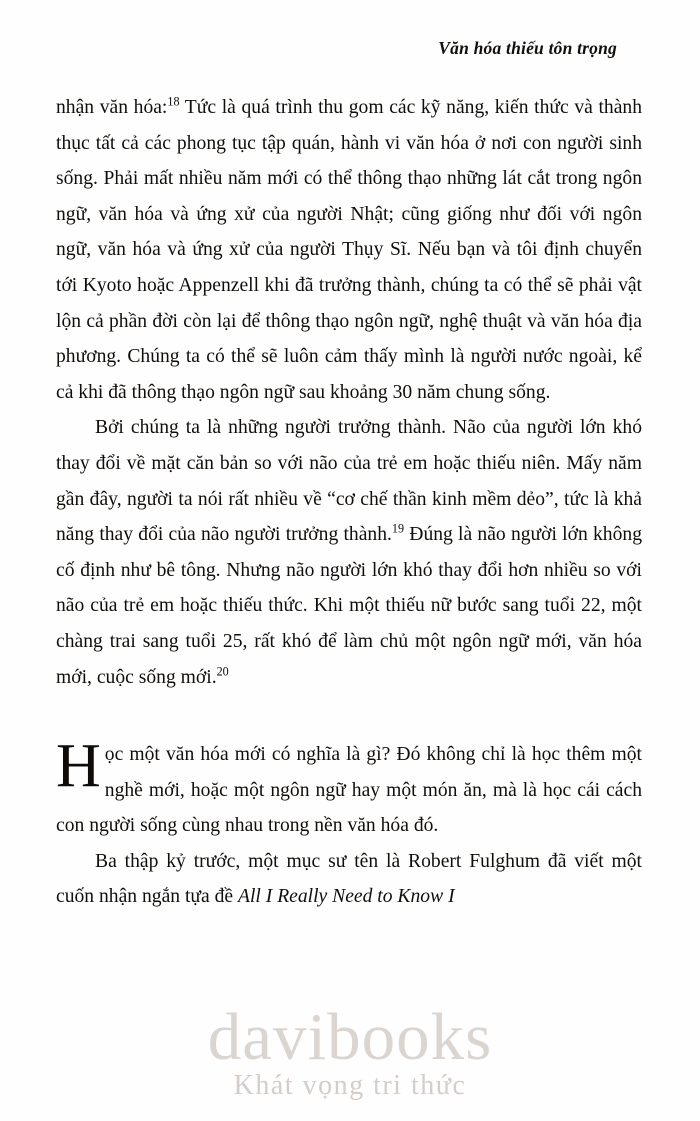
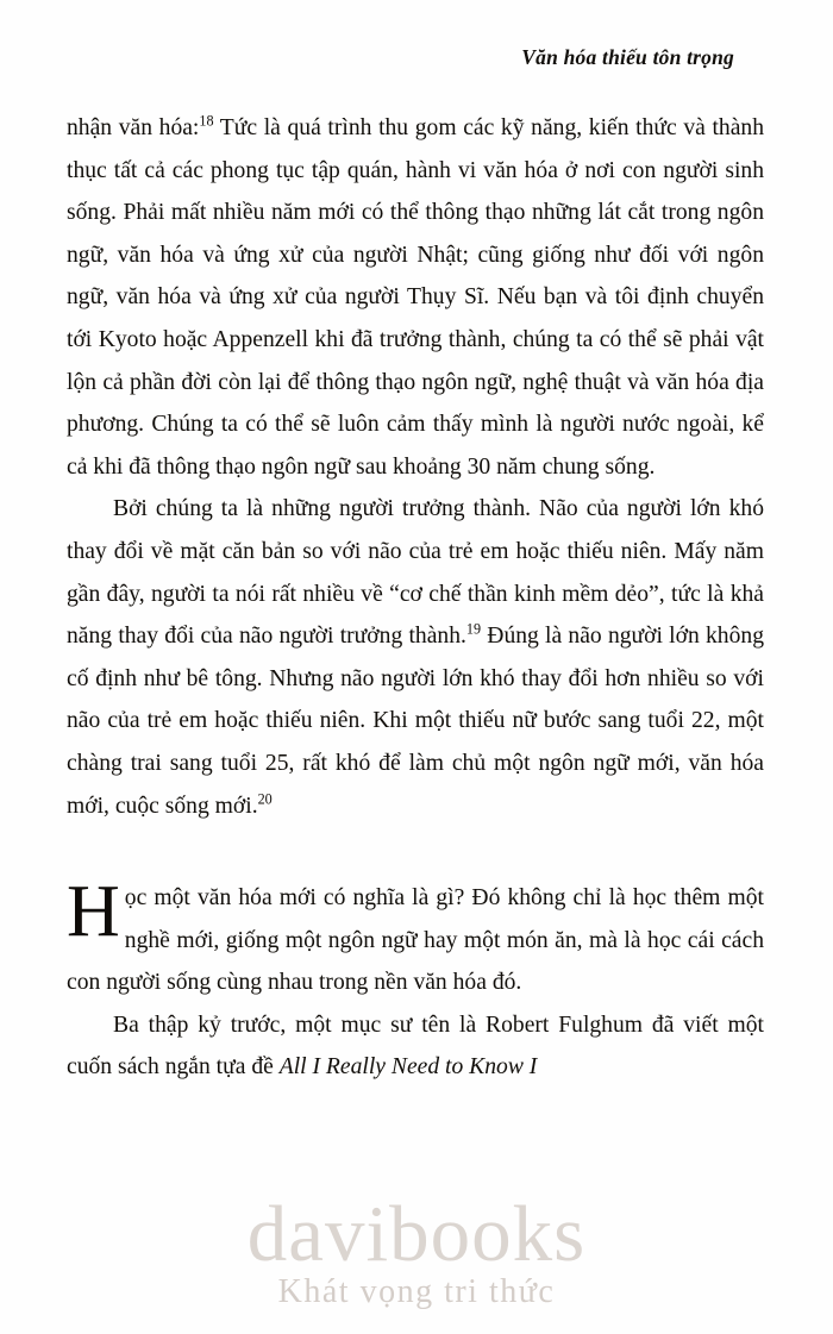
  Văn hóa thiếu tôn trọng
  nhận văn hóa:18 Tức là quá trình thu gom các kỹ năng, kiến thức và thành thục tất cả các phong tục tập quán, hành vi văn hóa ở nơi con người sinh sống. Phải mất nhiều năm mới có thể thông thạo những lát cắt trong ngôn ngữ, văn hóa và ứng xử của người Nhật; cũng giống như đối với ngôn ngữ, văn hóa và ứng xử của người Thụy Sĩ. Nếu bạn và tôi định chuyển tới Kyoto hoặc Appenzell khi đã trưởng thành, chúng ta có thể sẽ phải vật lộn cả phần đời còn lại để thông thạo ngôn ngữ, nghệ thuật và văn hóa địa phương. Chúng ta có thể sẽ luôn cảm thấy mình là người nước ngoài, kể cả khi đã thông thạo ngôn ngữ sau khoảng 30 năm chung sống.
- Bởi chúng ta là những người trưởng thành. Não của người lớn khó thay đổi về mặt căn bản so với não của trẻ em hoặc thiếu niên. Mấy năm gần đây, người ta nói rất nhiều về “cơ chế thần kinh mềm dẻo”, tức là khả năng thay đổi của não người trưởng thành.19 Đúng là não người lớn không cố định như bê tông. Nhưng não người lớn khó thay đổi hơn nhiều so với não của trẻ em hoặc thiếu thức. Khi một thiếu nữ bước sang tuổi 22, một chàng trai sang tuổi 25, rất khó để làm chủ một ngôn ngữ mới, văn hóa mới, cuộc sống mới.20
+ Bởi chúng ta là những người trưởng thành. Não của người lớn khó thay đổi về mặt căn bản so với não của trẻ em hoặc thiếu niên. Mấy năm gần đây, người ta nói rất nhiều về “cơ chế thần kinh mềm dẻo”, tức là khả năng thay đổi của não người trưởng thành.19 Đúng là não người lớn không cố định như bê tông. Nhưng não người lớn khó thay đổi hơn nhiều so với não của trẻ em hoặc thiếu niên. Khi một thiếu nữ bước sang tuổi 22, một chàng trai sang tuổi 25, rất khó để làm chủ một ngôn ngữ mới, văn hóa mới, cuộc sống mới.20
  H
- ọc một văn hóa mới có nghĩa là gì? Đó không chỉ là học thêm một nghề mới, hoặc một ngôn ngữ hay một món ăn, mà là học cái cách con người sống cùng nhau trong nền văn hóa đó.
+ ọc một văn hóa mới có nghĩa là gì? Đó không chỉ là học thêm một nghề mới, giống một ngôn ngữ hay một món ăn, mà là học cái cách con người sống cùng nhau trong nền văn hóa đó.
- Ba thập kỷ trước, một mục sư tên là Robert Fulghum đã viết một cuốn nhận ngắn tựa đề All I Really Need to Know I
+ Ba thập kỷ trước, một mục sư tên là Robert Fulghum đã viết một cuốn sách ngắn tựa đề All I Really Need to Know I
  davibooks
  Khát vọng tri thức
